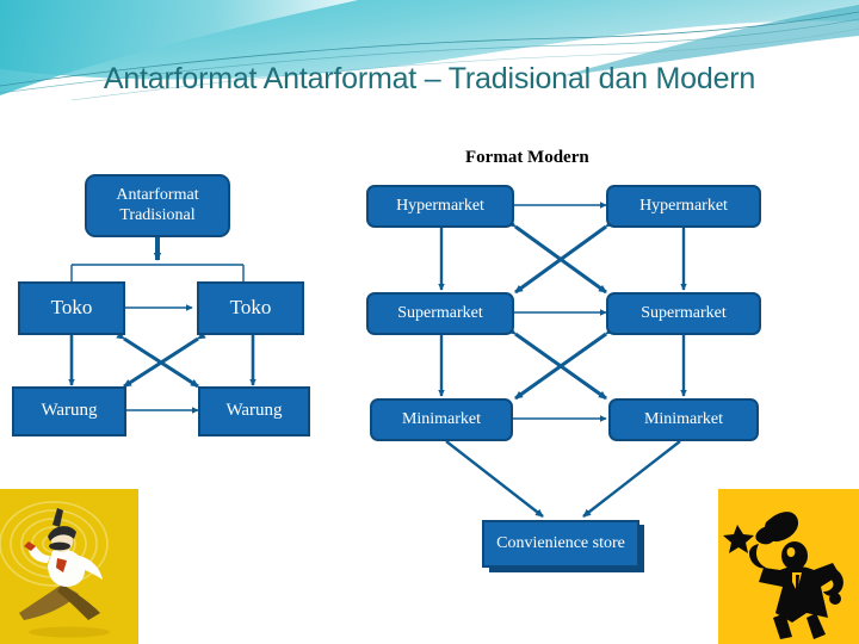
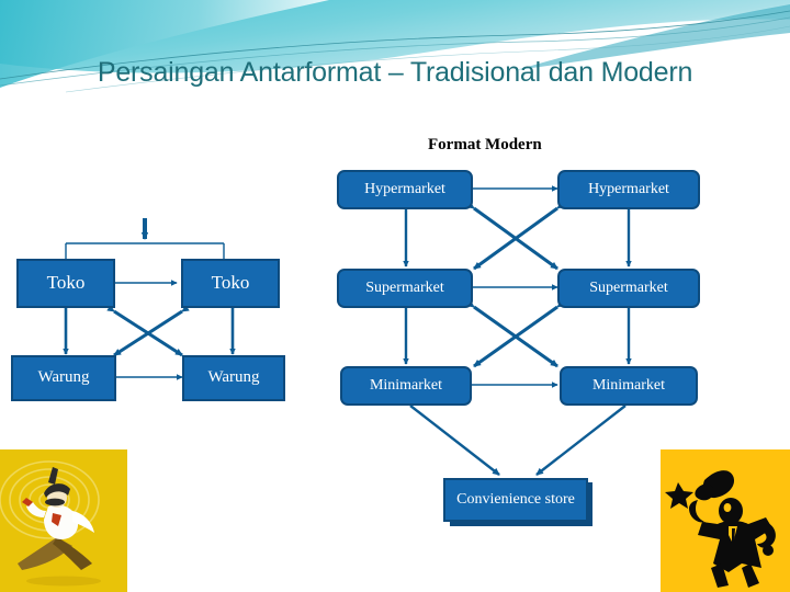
- Antarformat Antarformat – Tradisional dan Modern
+ Persaingan Antarformat – Tradisional dan Modern
  Format Modern
- Antarformat Tradisional
  Toko
  Toko
  Warung
  Warung
  Hypermarket
  Hypermarket
  Supermarket
  Supermarket
  Minimarket
  Minimarket
  Convienience store
